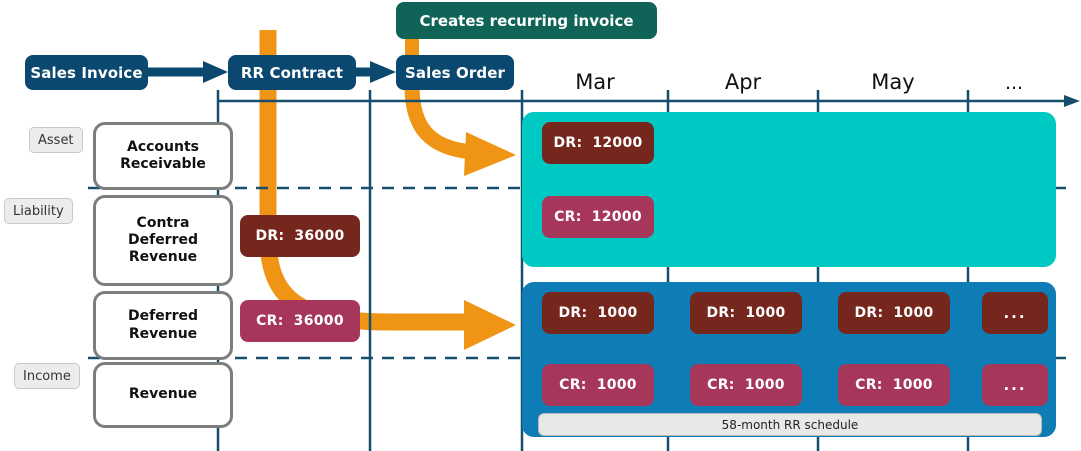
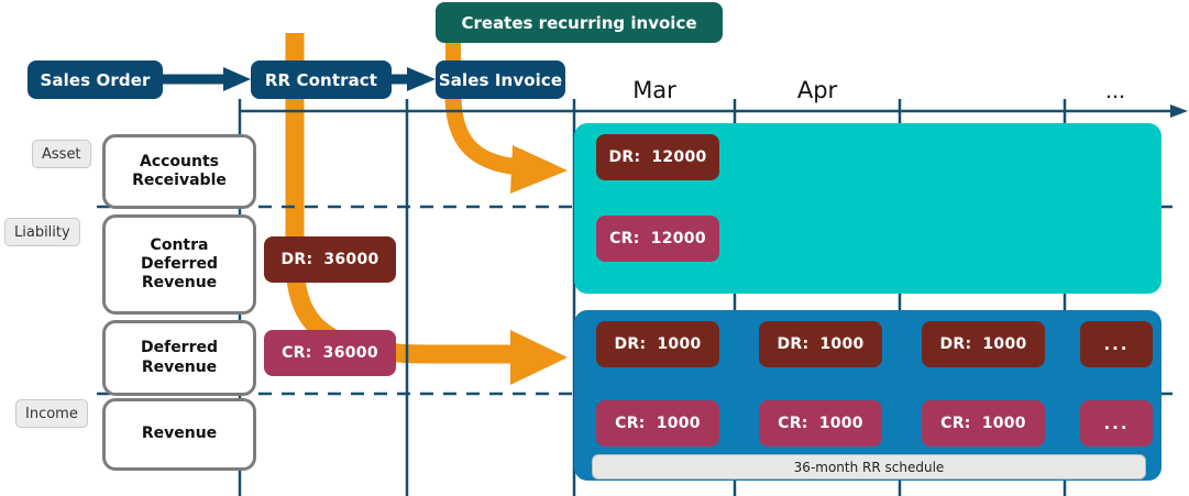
  Creates recurring invoice
- Sales Invoice
+ Sales Order
  RR Contract
- Sales Order
+ Sales Invoice
  Mar
  Apr
- May
  ...
  Asset
  Liability
  Income
  Accounts
  Receivable
  Contra
  Deferred
  Revenue
  Deferred
  Revenue
  Revenue
  DR:
  36000
  CR:
  36000
  DR:
  12000
  CR:
  12000
  DR:
  1000
  DR:
  1000
  DR:
  1000
  ...
  CR:
  1000
  CR:
  1000
  CR:
  1000
  ...
- 58-month RR schedule
+ 36-month RR schedule
